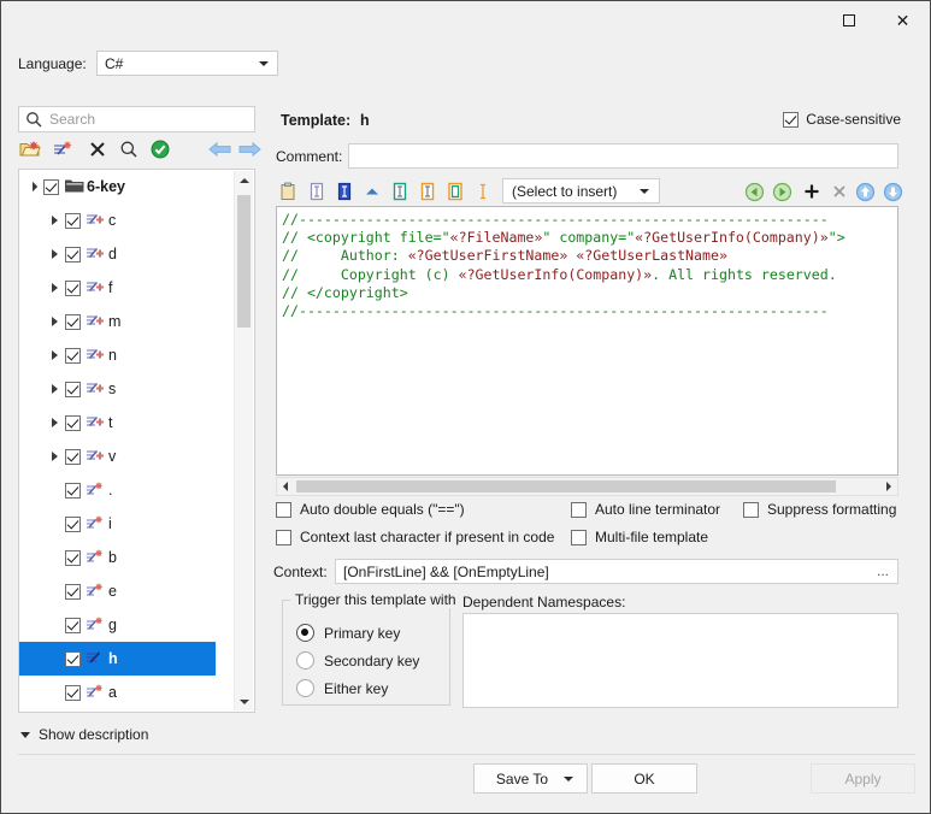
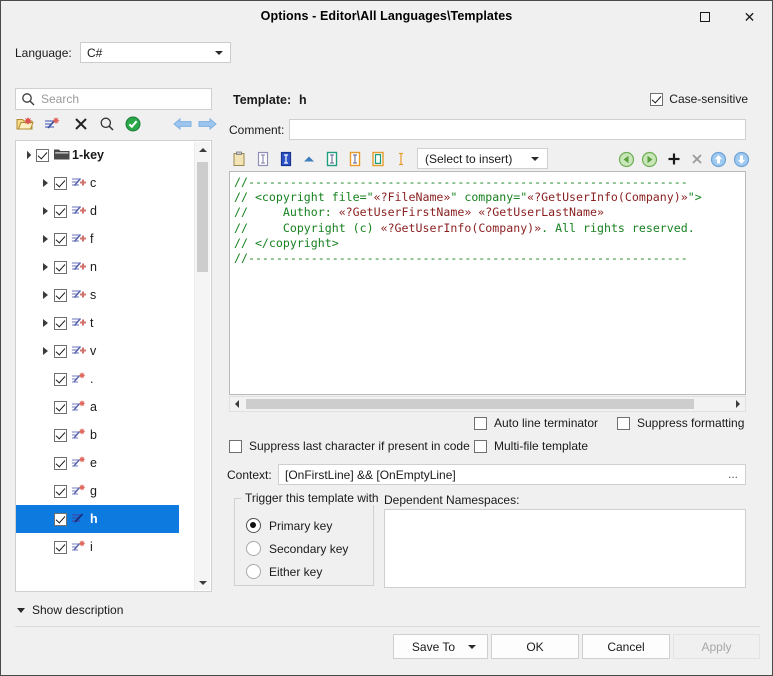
+ Options - Editor\All Languages\Templates
  ✕
  Language:
  C#
  Search
- 6-key
+ 1-key
  c
  d
  f
- m
  n
  s
  t
  v
  .
- i
+ a
  b
  e
  g
  h
- a
+ i
  Show description
  Template:
  h
  Case-sensitive
  Comment:
  (Select to insert)
  //---------------------------------------------------------------
  // <copyright file="«?FileName»" company="«?GetUserInfo(Company)»">
  // Author: «?GetUserFirstName» «?GetUserLastName»
  // Copyright (c) «?GetUserInfo(Company)». All rights reserved.
  // </copyright>
  //---------------------------------------------------------------
- Auto double equals ("==")
  Auto line terminator
  Suppress formatting
- Context last character if present in code
+ Suppress last character if present in code
  Multi-file template
  Context:
  [OnFirstLine] && [OnEmptyLine]
  ...
  Trigger this template with
  Primary key
  Secondary key
  Either key
  Dependent Namespaces:
  Save To
  OK
+ Cancel
  Apply
